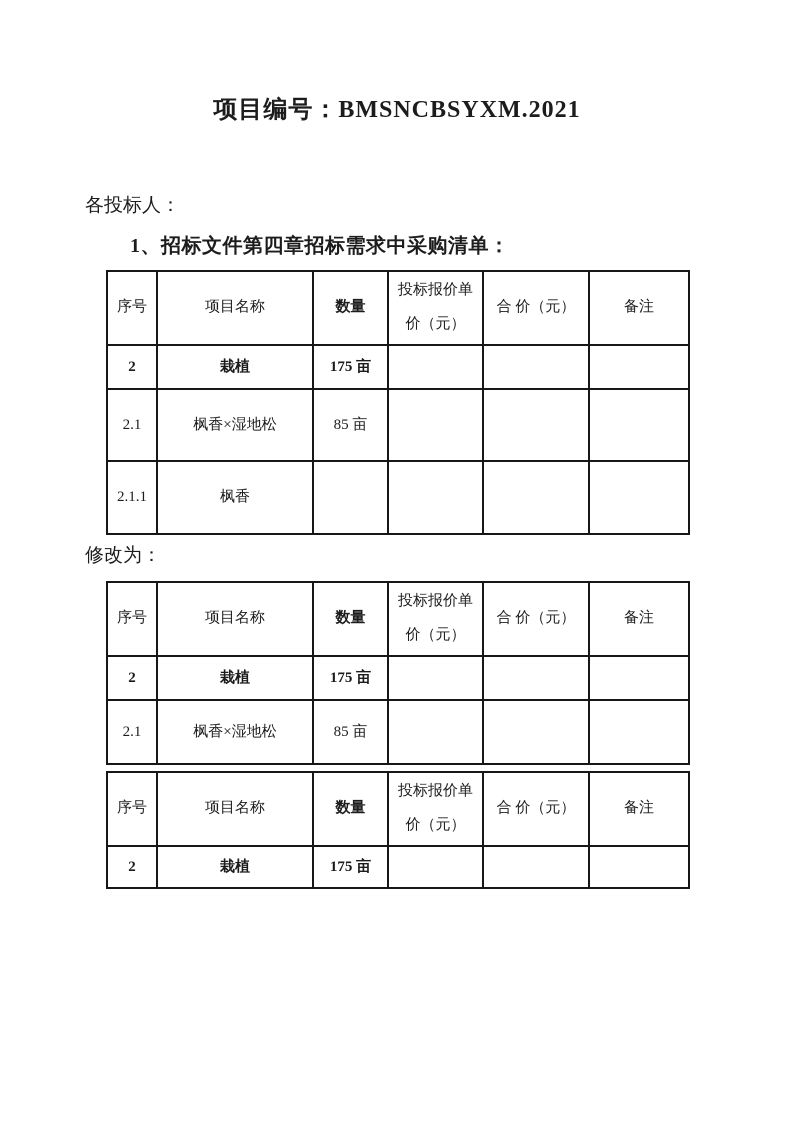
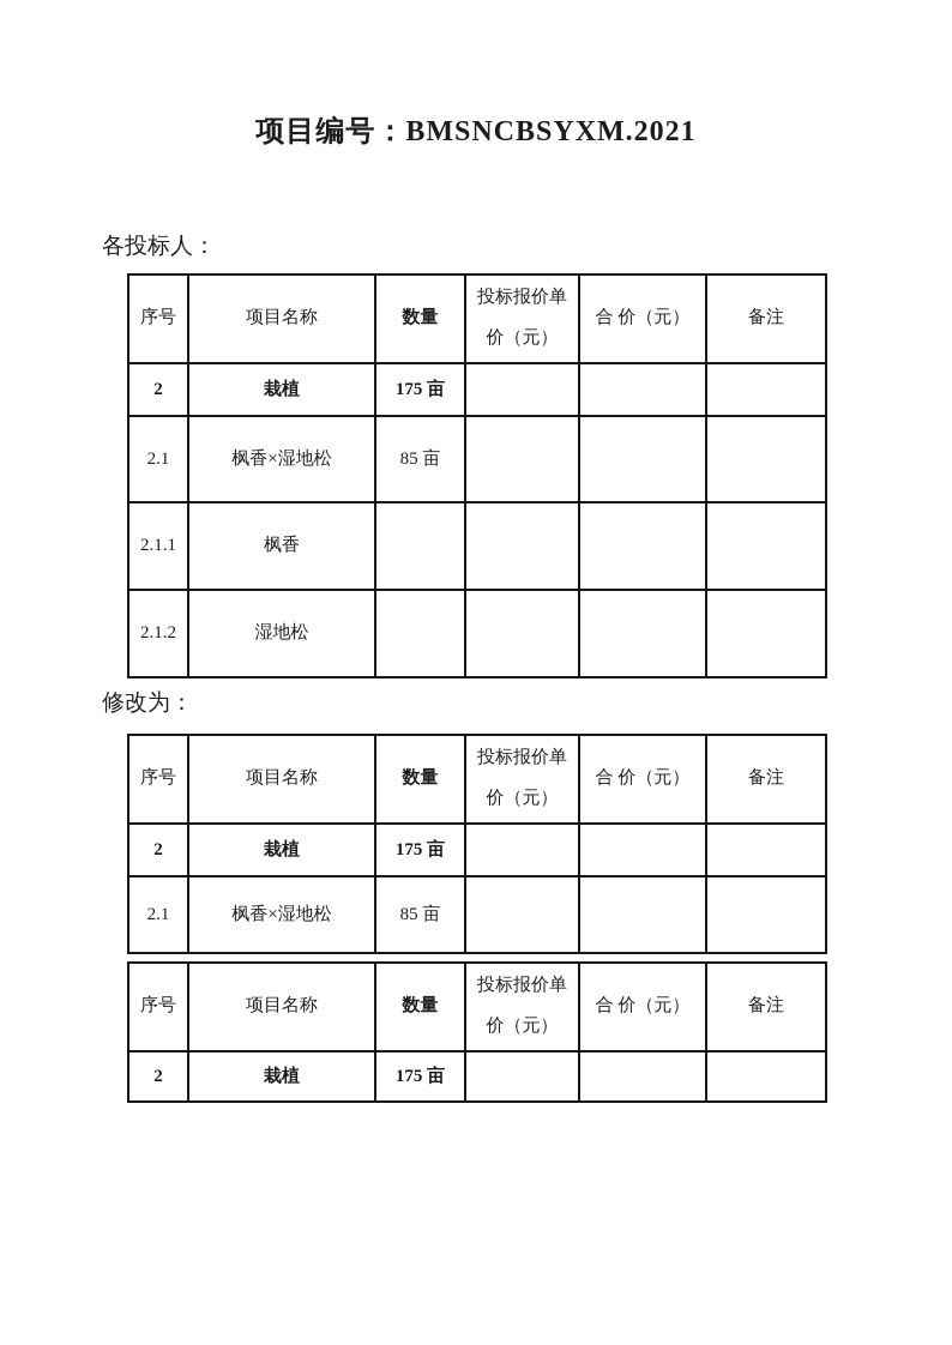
  项目编号：BMSNCBSYXM.2021
  各投标人：
- 1、招标文件第四章招标需求中采购清单：
  序号	项目名称	数量	投标报价单价（元）	合 价（元）	备注
  2	栽植	175 亩
  2.1	枫香×湿地松	85 亩
  2.1.1	枫香
+ 2.1.2	湿地松
  修改为：
  序号	项目名称	数量	投标报价单价（元）	合 价（元）	备注
  2	栽植	175 亩
  2.1	枫香×湿地松	85 亩
  序号	项目名称	数量	投标报价单价（元）	合 价（元）	备注
  2	栽植	175 亩
